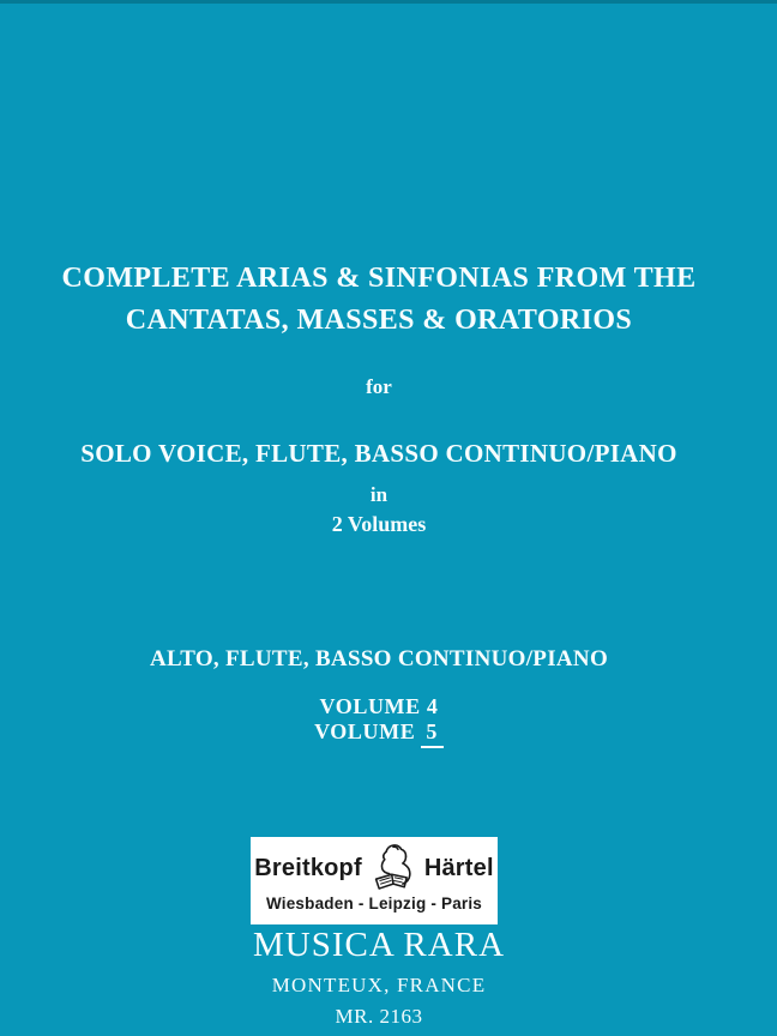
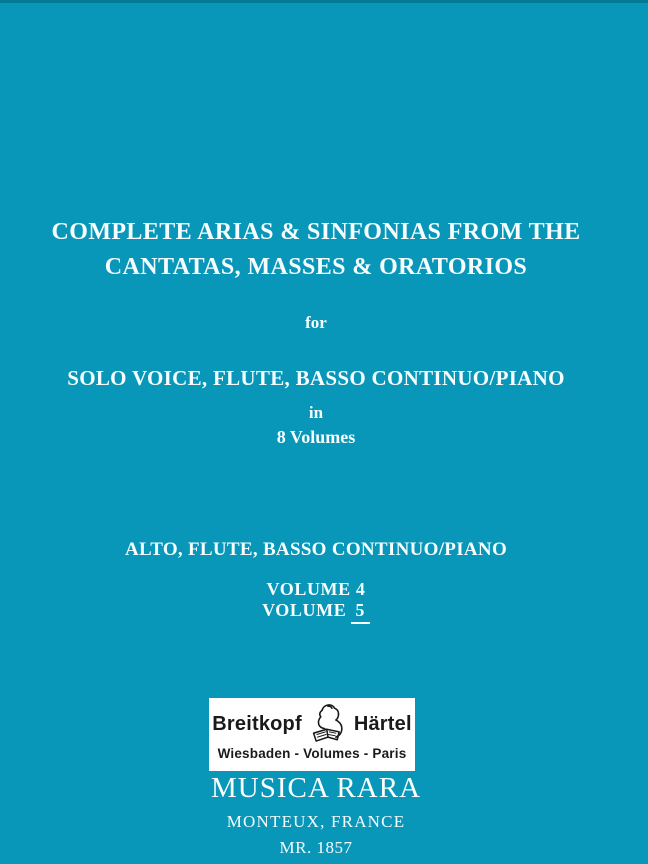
  COMPLETE ARIAS & SINFONIAS FROM THE
  CANTATAS, MASSES & ORATORIOS
  for
  SOLO VOICE, FLUTE, BASSO CONTINUO/PIANO
  in
- 2 Volumes
+ 8 Volumes
  ALTO, FLUTE, BASSO CONTINUO/PIANO
  VOLUME 4
  VOLUME 5
  Breitkopf
  Härtel
- Wiesbaden - Leipzig - Paris
+ Wiesbaden - Volumes - Paris
  MUSICA RARA
  MONTEUX, FRANCE
- MR. 2163
+ MR. 1857
